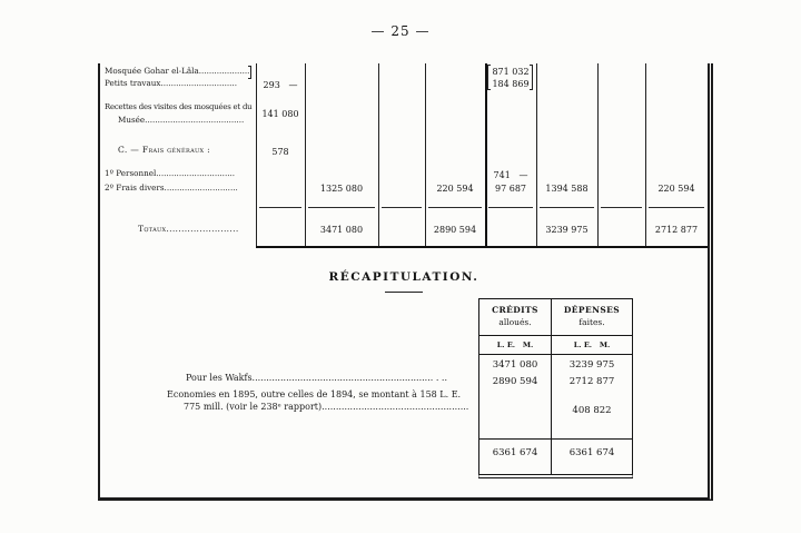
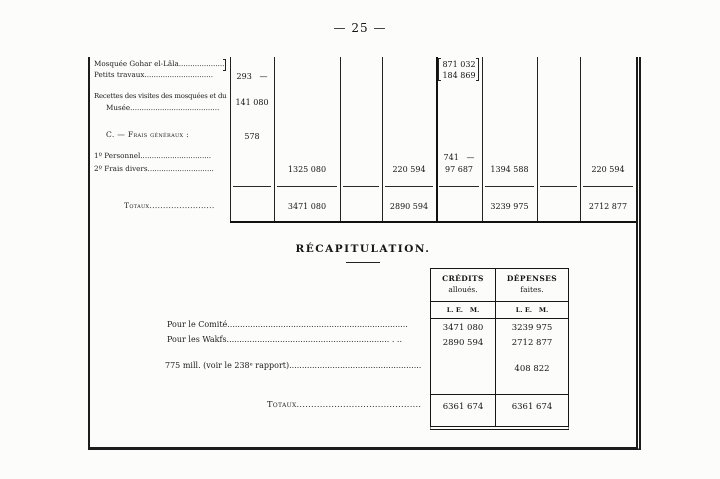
  — 25 —
  Mosquée Gohar el-Lâla.....................
  871 032
  Petits travaux..............................
  293 —
  184 869
  Recettes des visites des mosquées et du
  Musée.......................................
  141 080
  C. — Frais généraux :
  578
  1º Personnel...............................
  741 —
  2º Frais divers.............................
  1325 080
  220 594
  97 687
  1394 588
  220 594
  Totaux........................
  3471 080
  2890 594
  3239 975
  2712 877
  RÉCAPITULATION.
+ Pour le Comité.......................................................................
  Pour les Wakfs................................................................ . ..
- Économies en 1895, outre celles de 1894, se montant à 158 L. E.
  775 mill. (voir le 238ᵉ rapport)....................................................
+ Totaux...........................................
  CRÉDITS
  alloués.
  DÉPENSES
  faites.
  L. E. M.
  L. E. M.
  3471 080
  3239 975
  2890 594
  2712 877
  408 822
  6361 674
  6361 674
